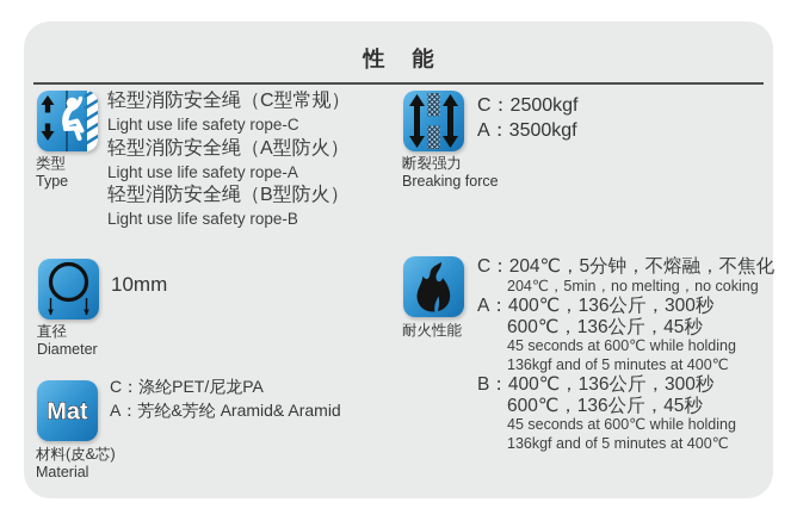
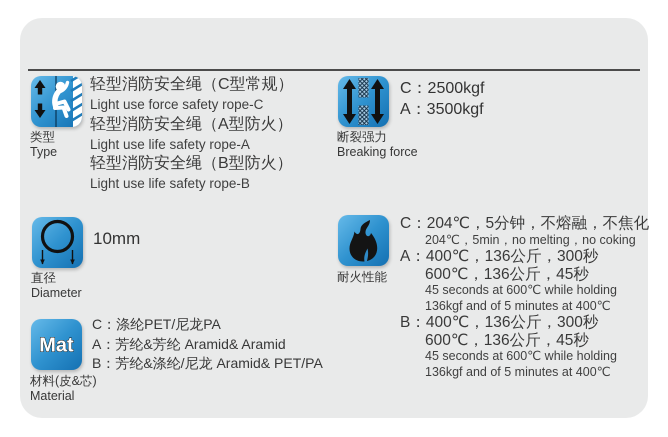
- 性 能
  类型
  Type
  轻型消防安全绳（C型常规）
- Light use life safety rope-C
+ Light use force safety rope-C
  轻型消防安全绳（A型防火）
  Light use life safety rope-A
  轻型消防安全绳（B型防火）
  Light use life safety rope-B
  断裂强力
  Breaking force
  C：2500kgf
  A：3500kgf
  直径
  Diameter
  10mm
  耐火性能
  C：204℃，5分钟，不熔融，不焦化
  204℃，5min，no melting，no coking
  A：400℃，136公斤，300秒
  600℃，136公斤，45秒
  45 seconds at 600℃ while holding
  136kgf and of 5 minutes at 400℃
  B：400℃，136公斤，300秒
  600℃，136公斤，45秒
  45 seconds at 600℃ while holding
  136kgf and of 5 minutes at 400℃
  Mat
  材料(皮&芯)
  Material
  C：涤纶PET/尼龙PA
  A：芳纶&芳纶 Aramid& Aramid
+ B：芳纶&涤纶/尼龙 Aramid& PET/PA
